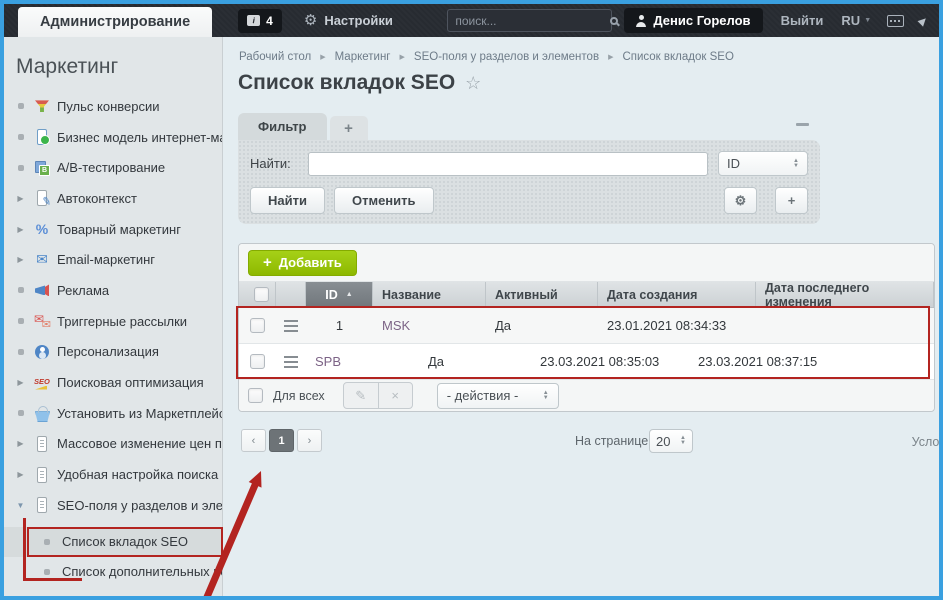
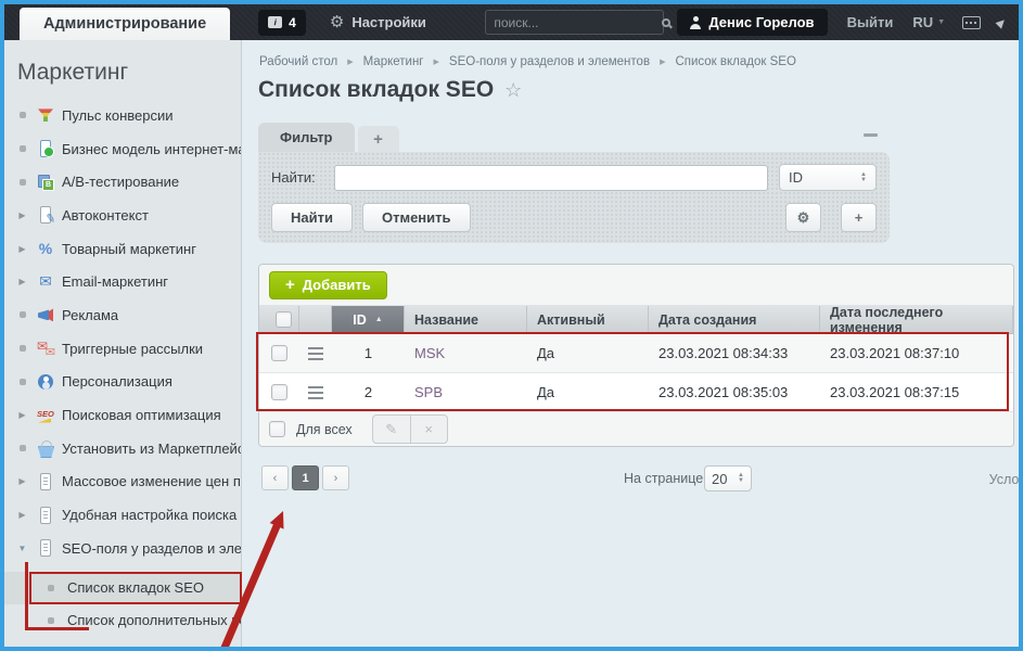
  Администрирование
  i
  4
  ⚙
  Настройки
  поиск...
  Денис Горелов
  Выйти
  RU
  Маркетинг
  Пульс конверсии
  Бизнес модель интернет-м
  A/B-тестирование
  ▶
  Автоконтекст
  ▶
  Товарный маркетинг
  ▶
  Email-маркетинг
  Реклама
  Триггерные рассылки
  Персонализация
  ▶
  Поисковая оптимизация
  Установить из Маркетплей
  ▶
  Массовое изменение цен п
  ▶
  Удобная настройка поиска
  ▼
  SEO-поля у разделов и эле
  Список вкладок SEO
  Список дополнительных
  Рабочий стол
  Маркетинг
  SEO-поля у разделов и элементов
  Список вкладок SEO
  Список вкладок SEO
  ☆
  Фильтр
  +
  Найти:
  ID
  Найти
  Отменить
  ⚙
  +
  +
  Добавить
  ID
  Название
  Активный
  Дата создания
  Дата последнего изменения
  1
  MSK
  Да
- 23.01.2021 08:34:33
+ 23.03.2021 08:34:33
+ 23.03.2021 08:37:10
+ 2
  SPB
  Да
  23.03.2021 08:35:03
  23.03.2021 08:37:15
  Для всех
  ✎
  ×
- - действия -
  ‹
  1
  ›
  На странице
  20
  Усло
